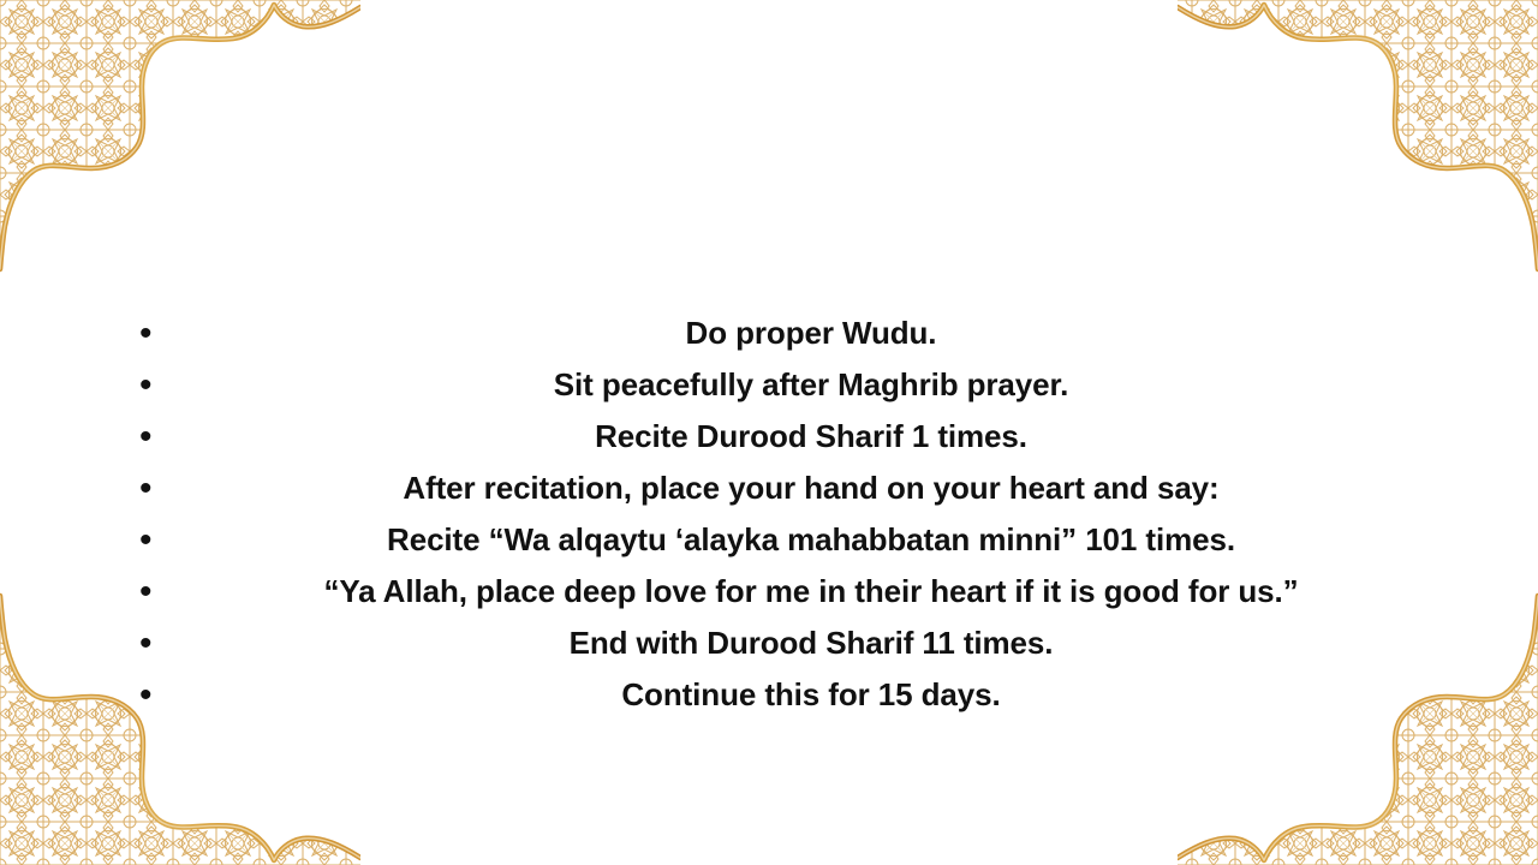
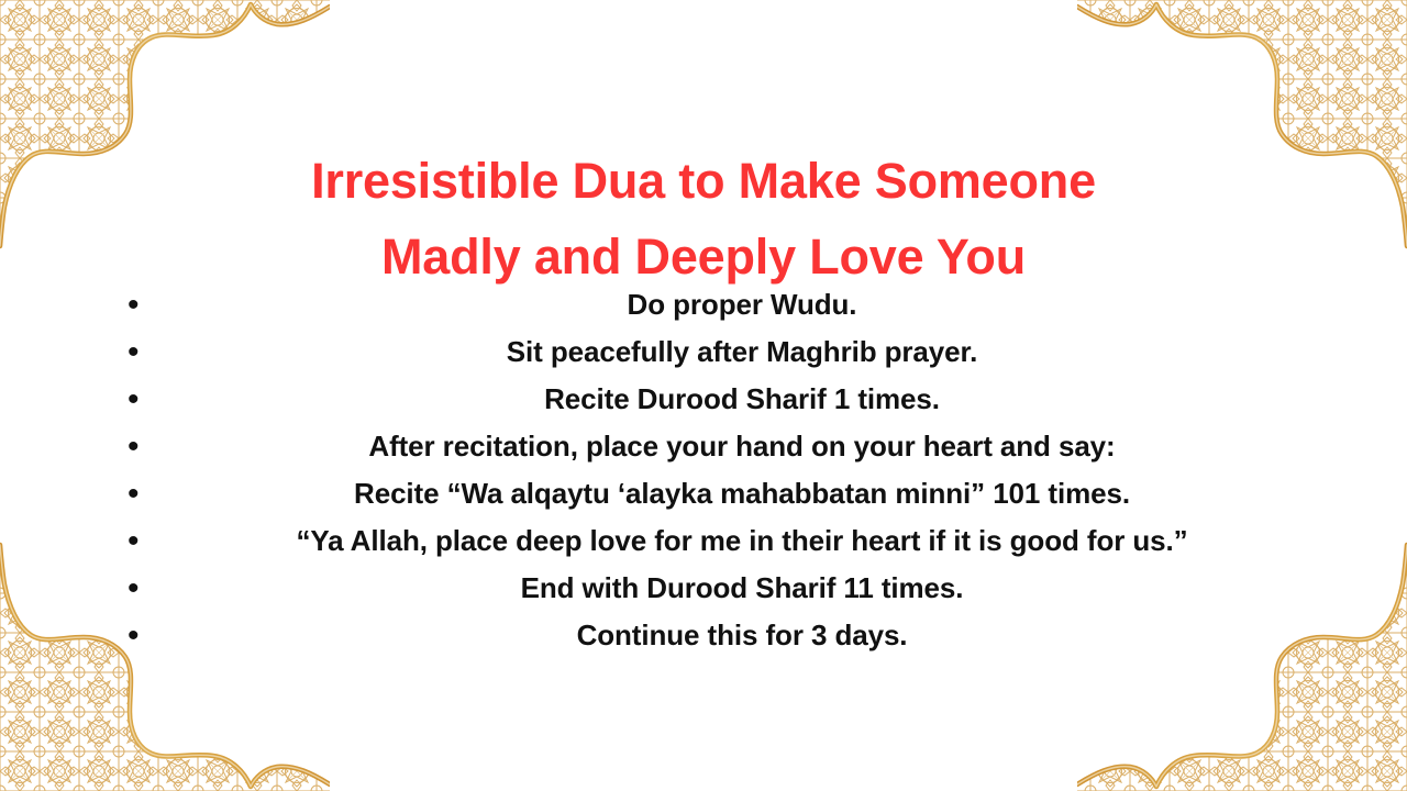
+ Irresistible Dua to Make Someone
+ Madly and Deeply Love You
  •
  Do proper Wudu.
  •
  Sit peacefully after Maghrib prayer.
  •
  Recite Durood Sharif 1 times.
  •
  After recitation, place your hand on your heart and say:
  •
  Recite “Wa alqaytu ‘alayka mahabbatan minni” 101 times.
  •
  “Ya Allah, place deep love for me in their heart if it is good for us.”
  •
  End with Durood Sharif 11 times.
  •
- Continue this for 15 days.
+ Continue this for 3 days.
